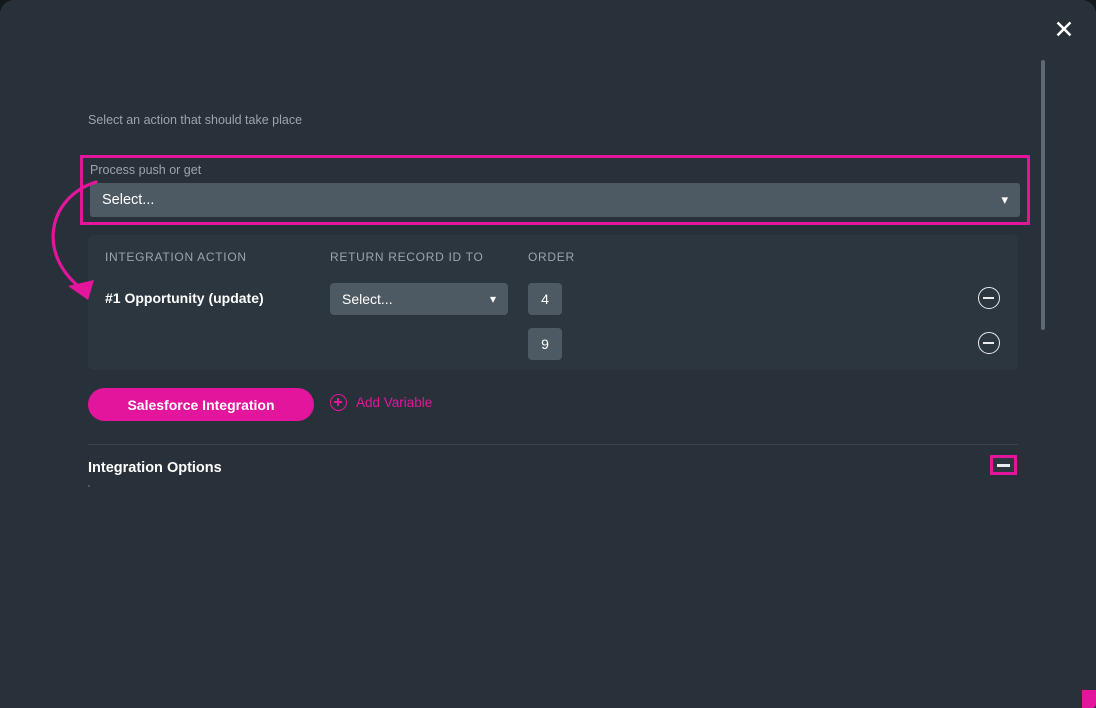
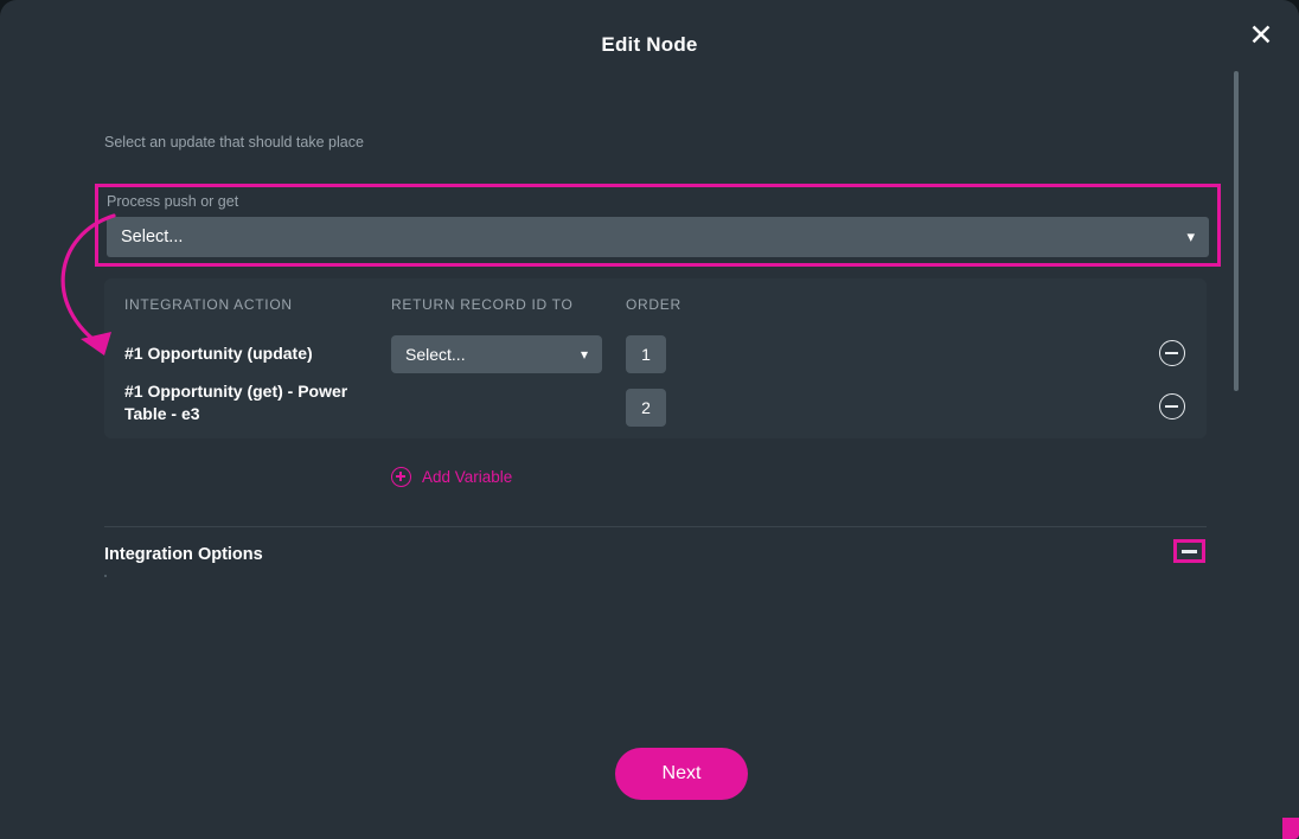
+ Edit Node
  ✕
- Select an action that should take place
+ Select an update that should take place
  Process push or get
  Select...
  ▾
  INTEGRATION ACTION
  RETURN RECORD ID TO
  ORDER
  #1 Opportunity (update)
  Select...
  ▾
- 4
+ 1
+ #1 Opportunity (get) - Power Table - e3
- 9
+ 2
- Salesforce Integration
  Add Variable
  Integration Options
+ Next
